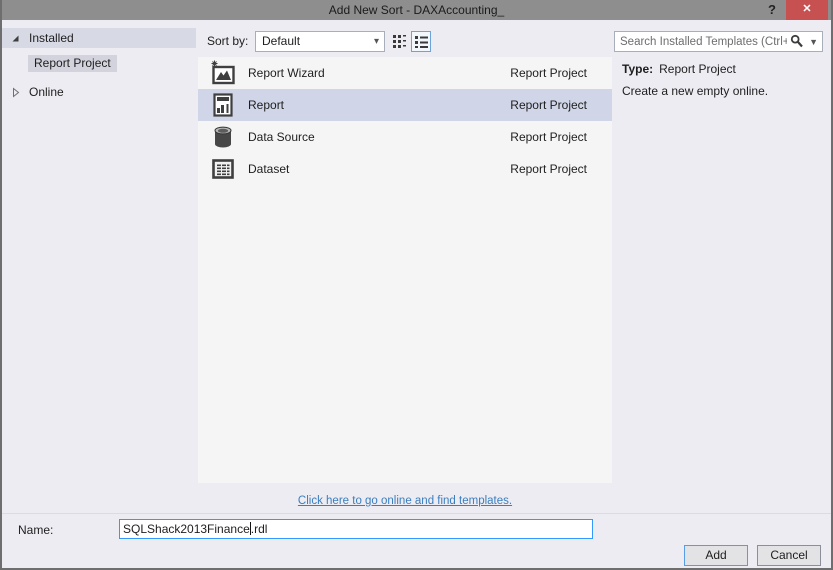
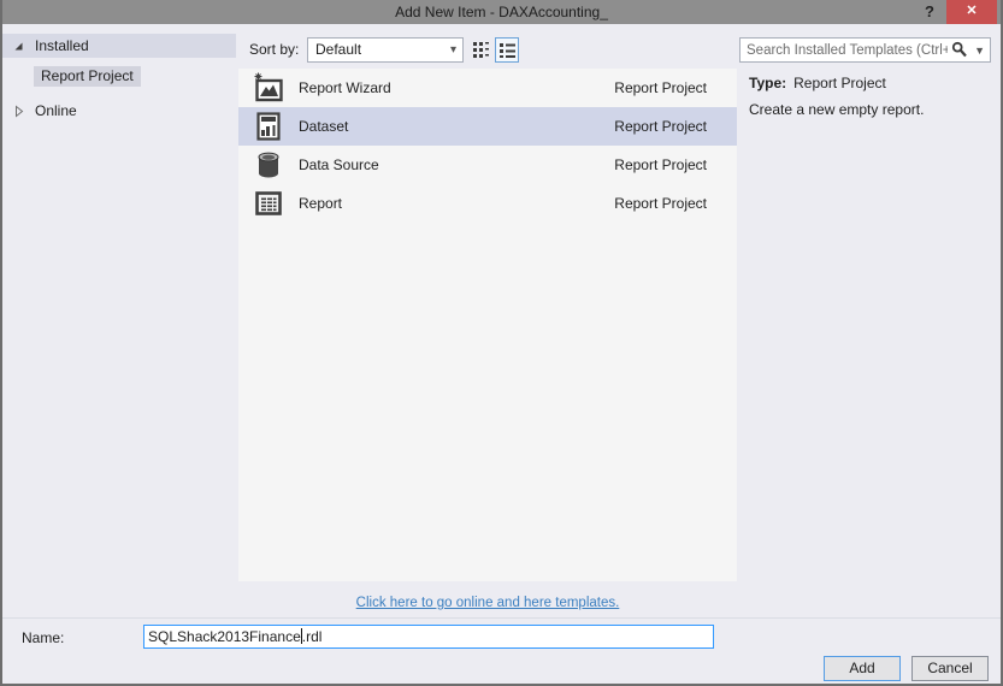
- Add New Sort - DAXAccounting_
+ Add New Item - DAXAccounting_
  ?
  ✕
  Installed
  Report Project
  Online
  Sort by:
  Default
  ▾
  Search Installed Templates (Ctrl+
  ▼
  Report Wizard
  Report Project
- Report
+ Dataset
  Report Project
  Data Source
  Report Project
- Dataset
+ Report
  Report Project
  Type: Report Project
- Create a new empty online.
+ Create a new empty report.
- Click here to go online and find templates.
+ Click here to go online and here templates.
  Name:
  SQLShack2013Finance.rdl
  Add
  Cancel
